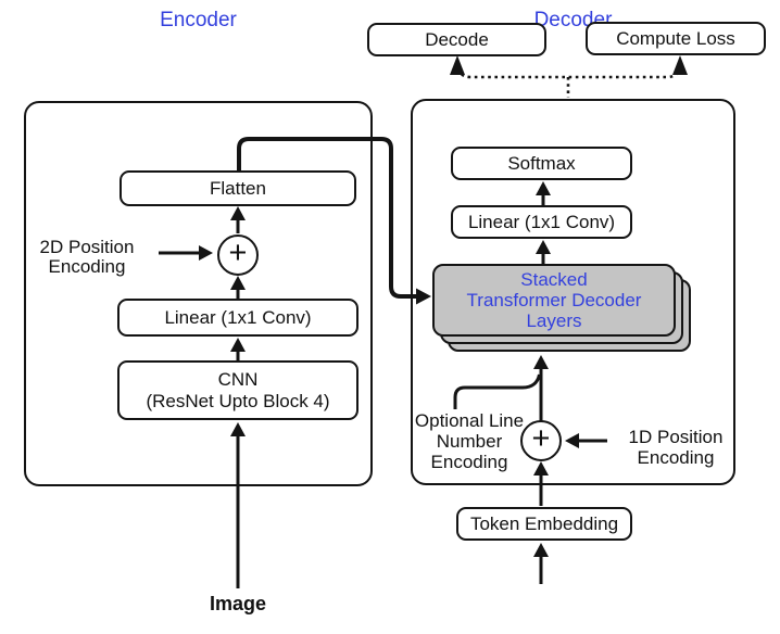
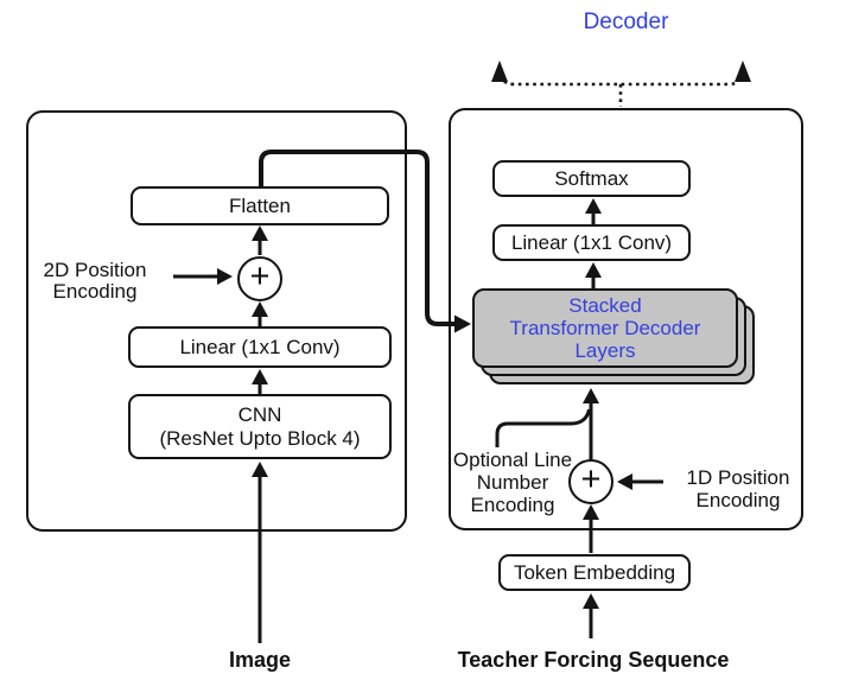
- Decode
- Compute Loss
- Encoder
  Flatten
  2D Position
  Encoding
  +
  Linear (1x1 Conv)
  CNN
  (ResNet Upto Block 4)
  Image
  Decoder
  Softmax
  Linear (1x1 Conv)
  Stacked
  Transformer Decoder
  Layers
  Optional Line
  Number
  Encoding
  +
  1D Position
  Encoding
  Token Embedding
+ Teacher Forcing Sequence
